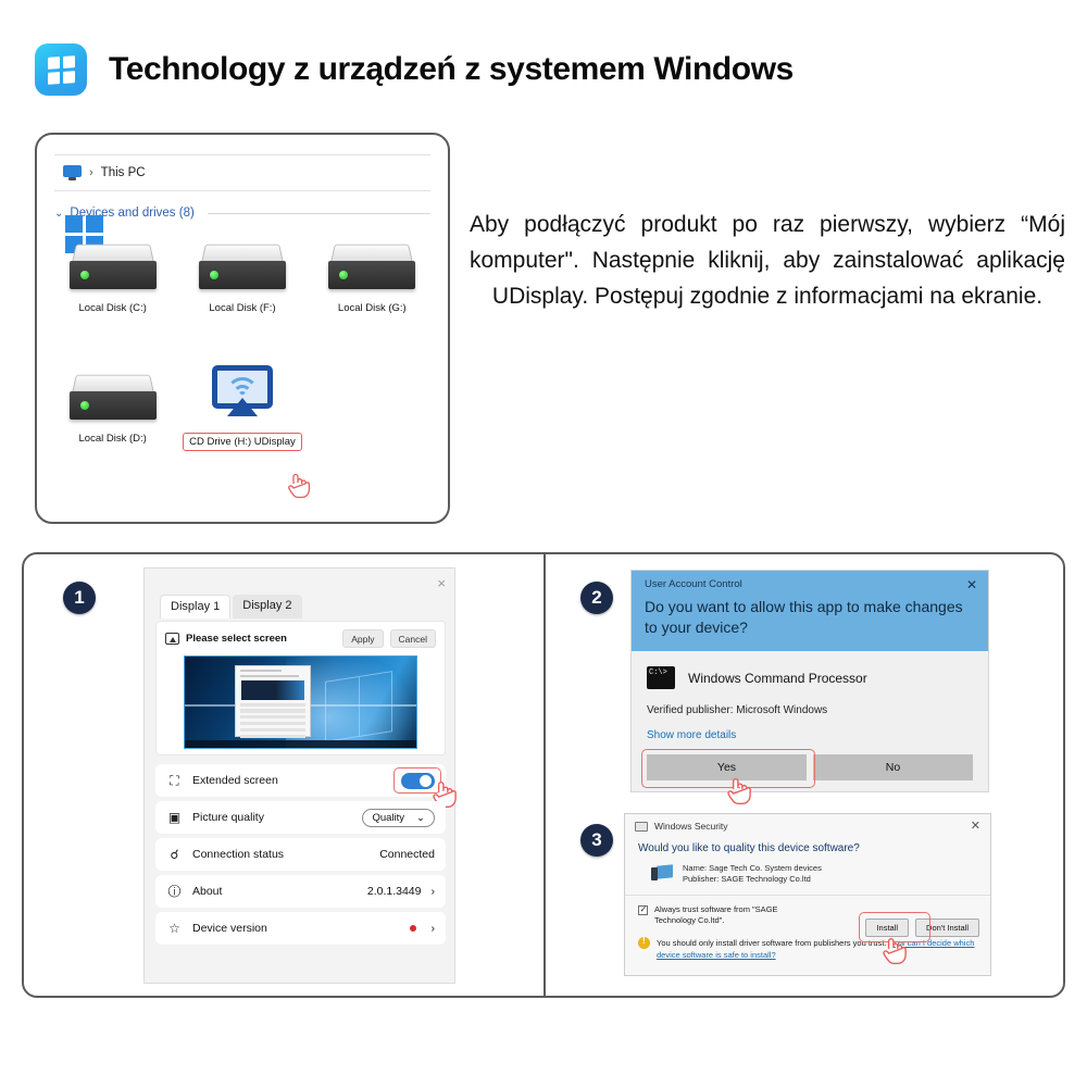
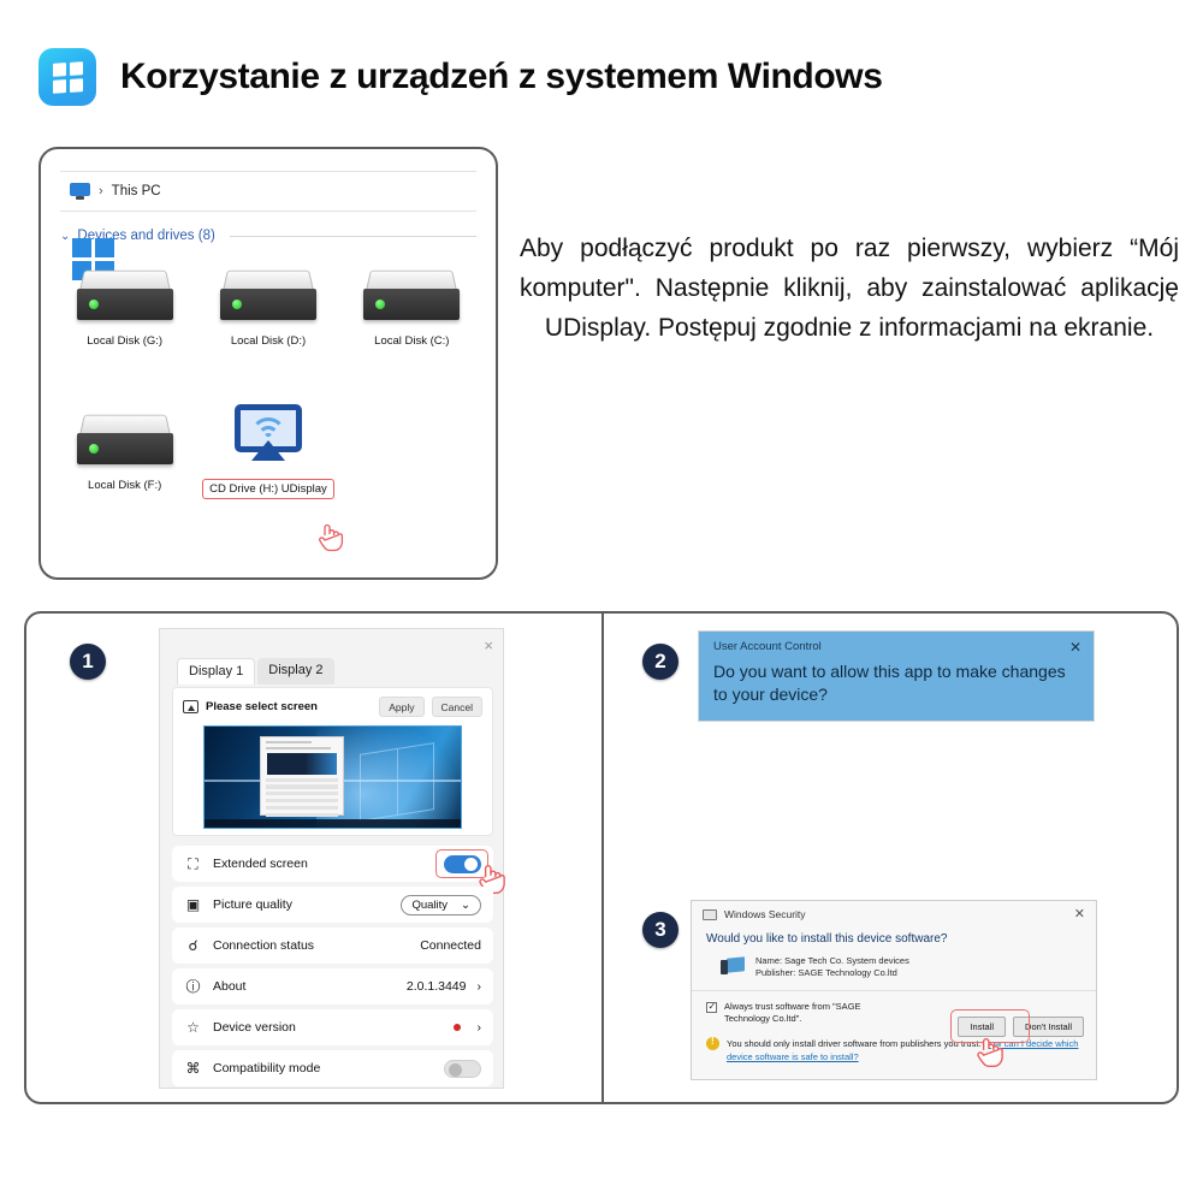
- Technology z urządzeń z systemem Windows
+ Korzystanie z urządzeń z systemem Windows
  ›
  This PC
  ⌄
  Devices and drives (8)
- Local Disk (C:)
+ Local Disk (G:)
- Local Disk (F:)
+ Local Disk (D:)
- Local Disk (G:)
+ Local Disk (C:)
- Local Disk (D:)
+ Local Disk (F:)
  CD Drive (H:) UDisplay
  Aby podłączyć produkt po raz pierwszy, wybierz “Mój komputer". Następnie kliknij, aby zainstalować aplikację UDisplay. Postępuj zgodnie z informacjami na ekranie.
  1
  ×
  Display 1
  Display 2
  Please select screen
  Apply
  Cancel
  ⛶
  Extended screen
  ▣
  Picture quality
  Quality
  ⌄
  ☌
  Connection status
  Connected
  ⓘ
  About
  2.0.1.3449
  ›
  ☆
  Device version
  ›
+ ⌘
+ Compatibility mode
  2
  3
  User Account Control
  ✕
  Do you want to allow this app to make changes to your device?
- Windows Command Processor
- Verified publisher: Microsoft Windows
- Show more details
- Yes
- No
  Windows Security
  ✕
- Would you like to quality this device software?
+ Would you like to install this device software?
  Name: Sage Tech Co. System devices
  Publisher: SAGE Technology Co.ltd
  Always trust software from "SAGE Technology Co.ltd".
  Install
  Don't Install
  You should only install driver software from publishers you trust. ow can I decide which device software is safe to install?
